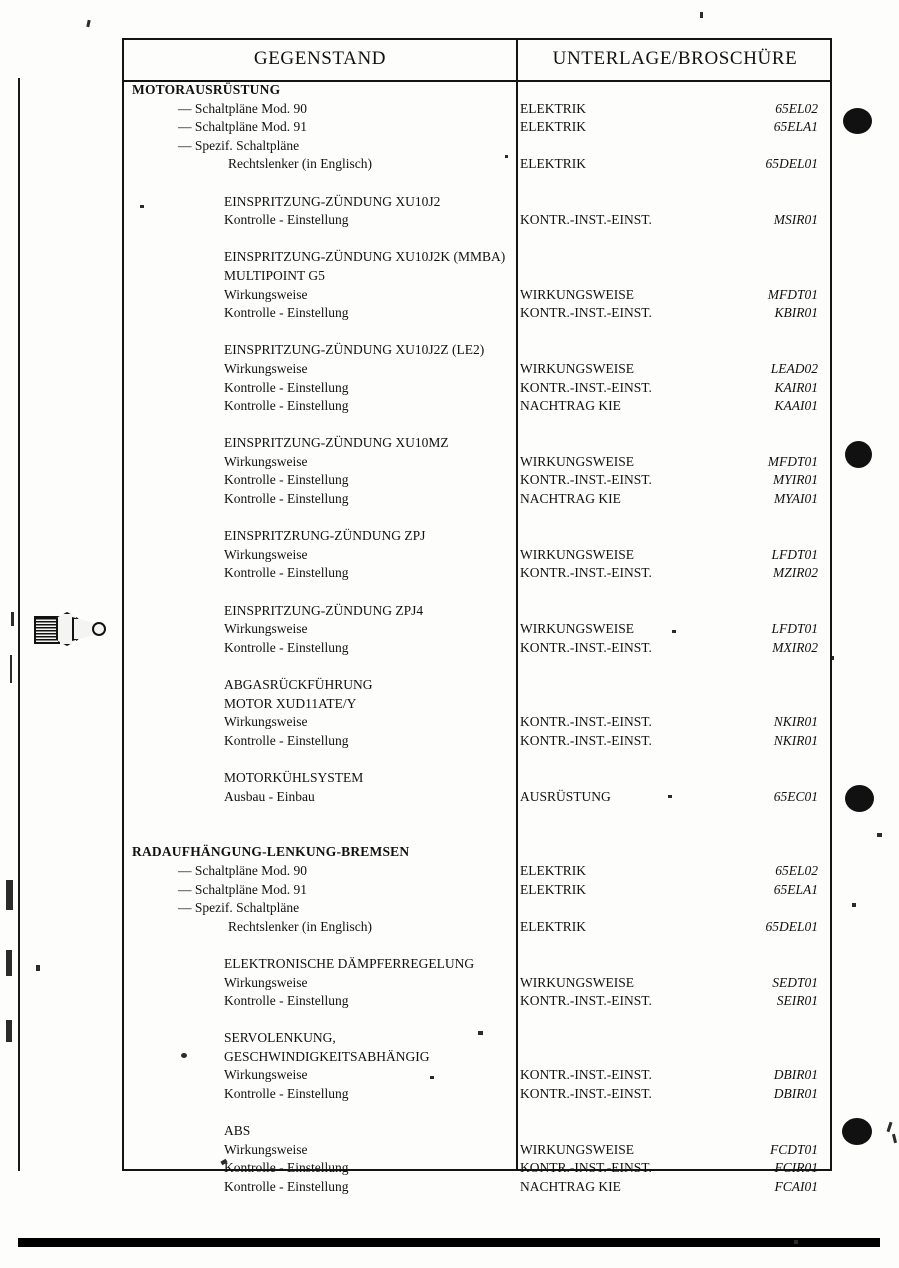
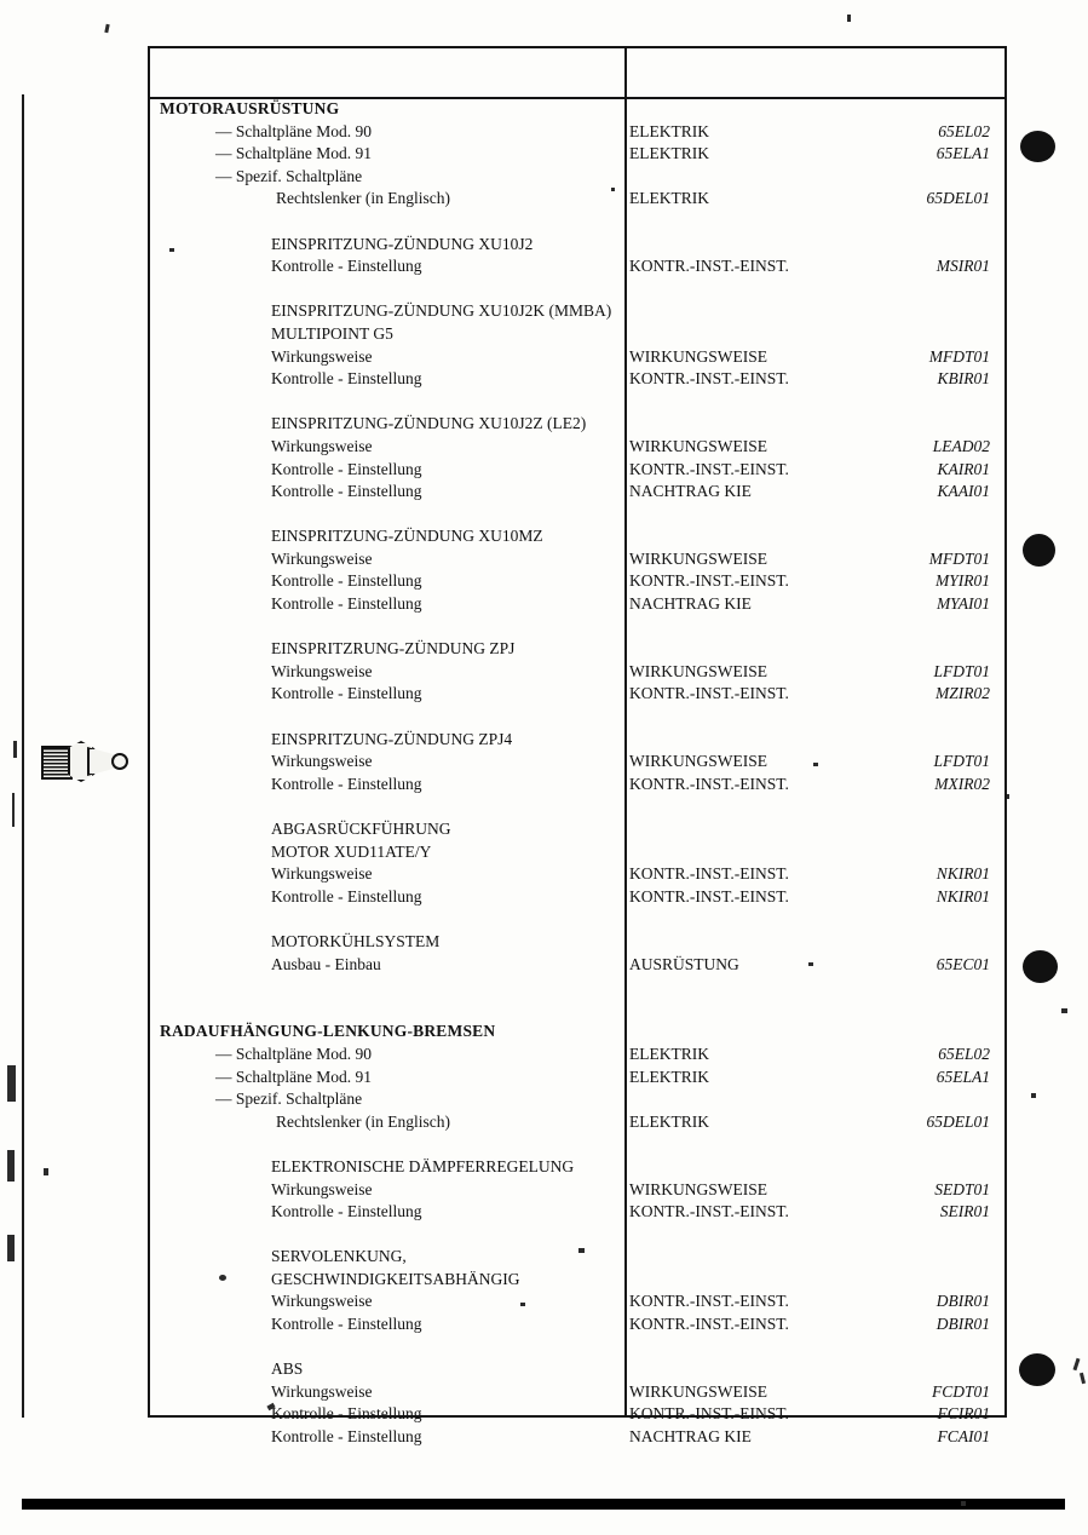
- GEGENSTAND
- UNTERLAGE/BROSCHÜRE
  MOTORAUSRÜSTUNG
  — Schaltpläne Mod. 90
  ELEKTRIK
  65EL02
  — Schaltpläne Mod. 91
  ELEKTRIK
  65ELA1
  — Spezif. Schaltpläne
  Rechtslenker (in Englisch)
  ELEKTRIK
  65DEL01
  EINSPRITZUNG-ZÜNDUNG XU10J2
  Kontrolle - Einstellung
  KONTR.-INST.-EINST.
  MSIR01
  EINSPRITZUNG-ZÜNDUNG XU10J2K (MMBA)
  MULTIPOINT G5
  Wirkungsweise
  WIRKUNGSWEISE
  MFDT01
  Kontrolle - Einstellung
  KONTR.-INST.-EINST.
  KBIR01
  EINSPRITZUNG-ZÜNDUNG XU10J2Z (LE2)
  Wirkungsweise
  WIRKUNGSWEISE
  LEAD02
  Kontrolle - Einstellung
  KONTR.-INST.-EINST.
  KAIR01
  Kontrolle - Einstellung
  NACHTRAG KIE
  KAAI01
  EINSPRITZUNG-ZÜNDUNG XU10MZ
  Wirkungsweise
  WIRKUNGSWEISE
  MFDT01
  Kontrolle - Einstellung
  KONTR.-INST.-EINST.
  MYIR01
  Kontrolle - Einstellung
  NACHTRAG KIE
  MYAI01
  EINSPRITZRUNG-ZÜNDUNG ZPJ
  Wirkungsweise
  WIRKUNGSWEISE
  LFDT01
  Kontrolle - Einstellung
  KONTR.-INST.-EINST.
  MZIR02
  EINSPRITZUNG-ZÜNDUNG ZPJ4
  Wirkungsweise
  WIRKUNGSWEISE
  LFDT01
  Kontrolle - Einstellung
  KONTR.-INST.-EINST.
  MXIR02
  ABGASRÜCKFÜHRUNG
  MOTOR XUD11ATE/Y
  Wirkungsweise
  KONTR.-INST.-EINST.
  NKIR01
  Kontrolle - Einstellung
  KONTR.-INST.-EINST.
  NKIR01
  MOTORKÜHLSYSTEM
  Ausbau - Einbau
  AUSRÜSTUNG
  65EC01
  RADAUFHÄNGUNG-LENKUNG-BREMSEN
  — Schaltpläne Mod. 90
  ELEKTRIK
  65EL02
  — Schaltpläne Mod. 91
  ELEKTRIK
  65ELA1
  — Spezif. Schaltpläne
  Rechtslenker (in Englisch)
  ELEKTRIK
  65DEL01
  ELEKTRONISCHE DÄMPFERREGELUNG
  Wirkungsweise
  WIRKUNGSWEISE
  SEDT01
  Kontrolle - Einstellung
  KONTR.-INST.-EINST.
  SEIR01
  SERVOLENKUNG,
  GESCHWINDIGKEITSABHÄNGIG
  Wirkungsweise
  KONTR.-INST.-EINST.
  DBIR01
  Kontrolle - Einstellung
  KONTR.-INST.-EINST.
  DBIR01
  ABS
  Wirkungsweise
  WIRKUNGSWEISE
  FCDT01
  Kontrolle - Einstellung
  KONTR.-INST.-EINST.
  FCIR01
  Kontrolle - Einstellung
  NACHTRAG KIE
  FCAI01
